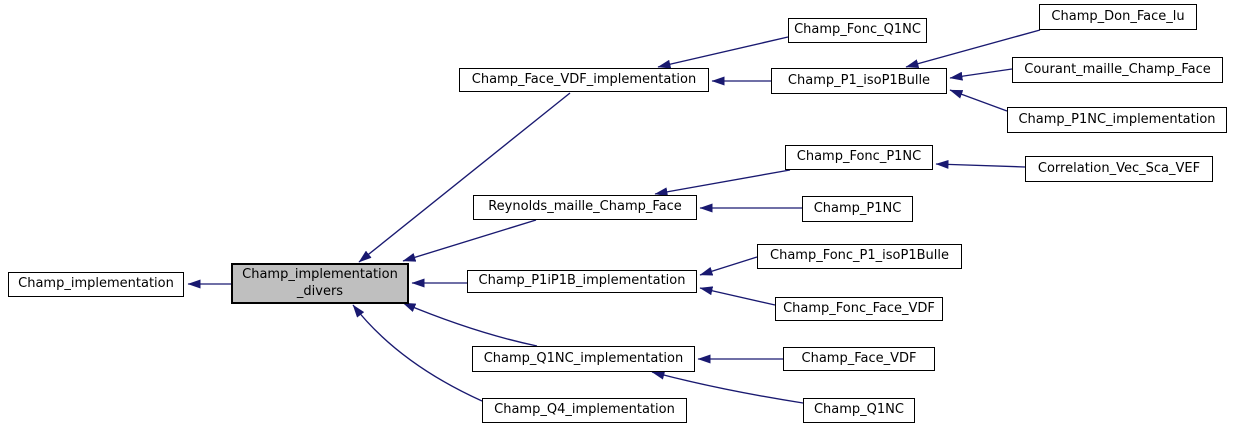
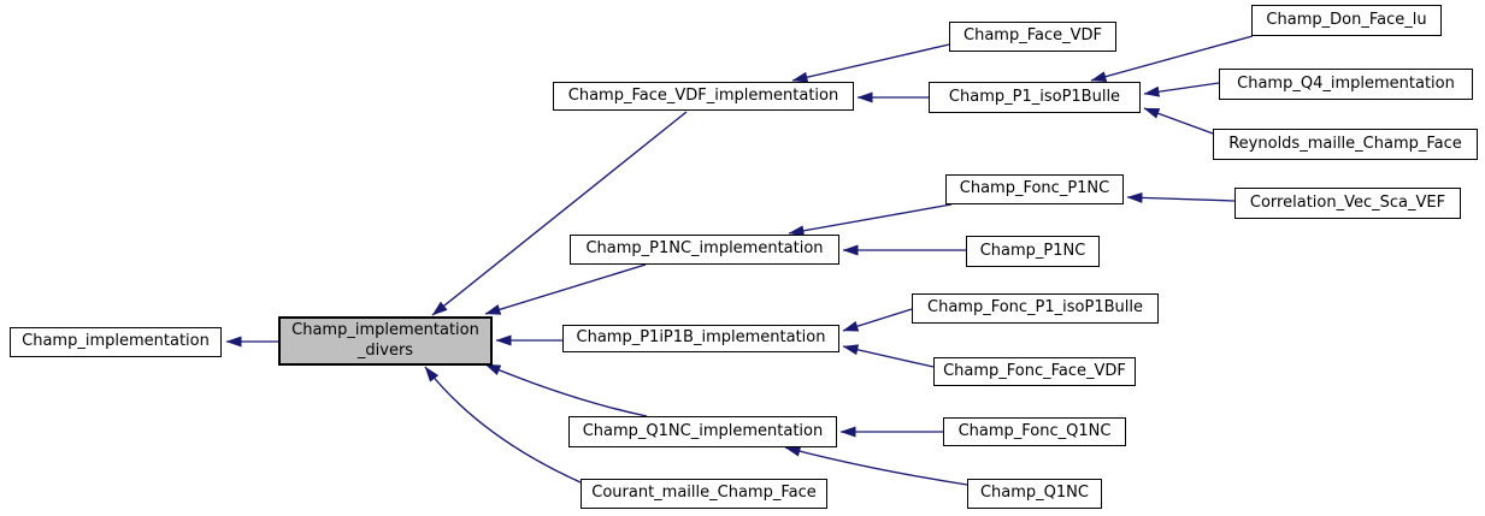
  Champ_implementation
  Champ_implementation
  _divers
  Champ_Face_VDF_implementation
- Champ_Fonc_Q1NC
+ Champ_Face_VDF
  Champ_P1_isoP1Bulle
  Champ_Don_Face_lu
- Courant_maille_Champ_Face
+ Champ_Q4_implementation
- Champ_P1NC_implementation
+ Reynolds_maille_Champ_Face
  Champ_Fonc_P1NC
  Correlation_Vec_Sca_VEF
- Reynolds_maille_Champ_Face
+ Champ_P1NC_implementation
  Champ_P1NC
  Champ_Fonc_P1_isoP1Bulle
  Champ_P1iP1B_implementation
  Champ_Fonc_Face_VDF
  Champ_Q1NC_implementation
- Champ_Face_VDF
+ Champ_Fonc_Q1NC
- Champ_Q4_implementation
+ Courant_maille_Champ_Face
  Champ_Q1NC
